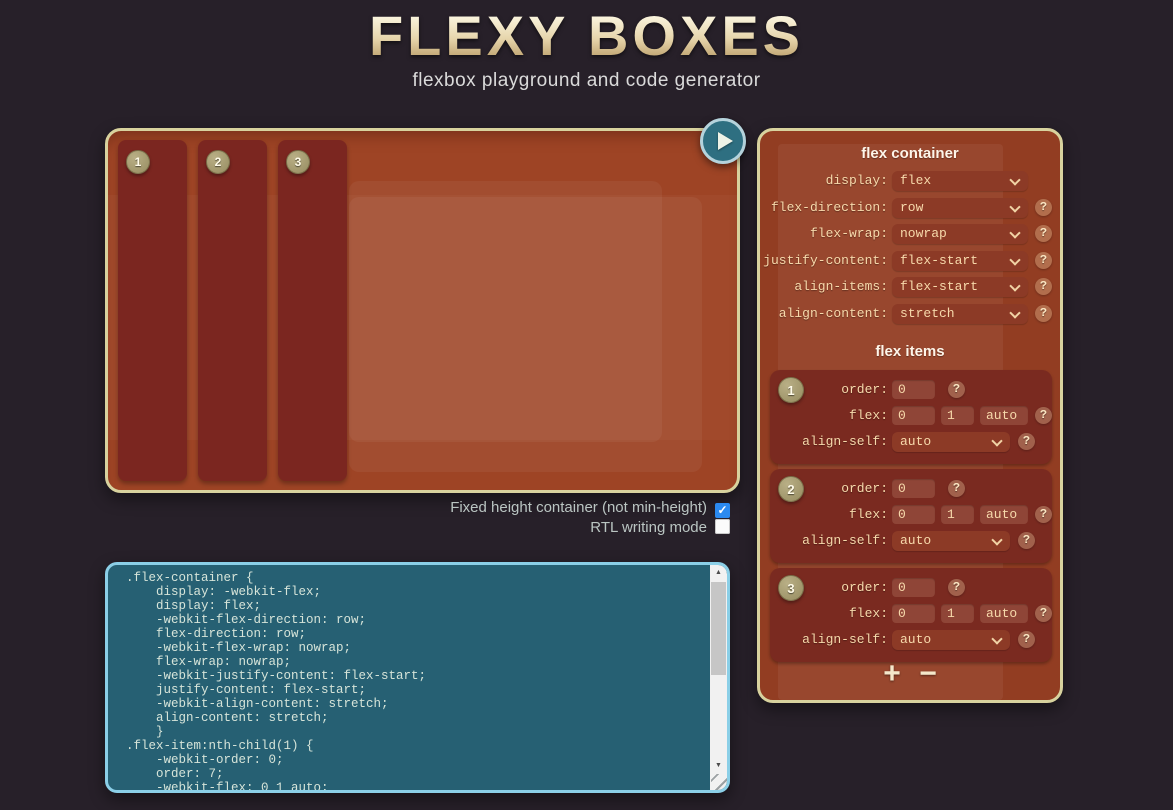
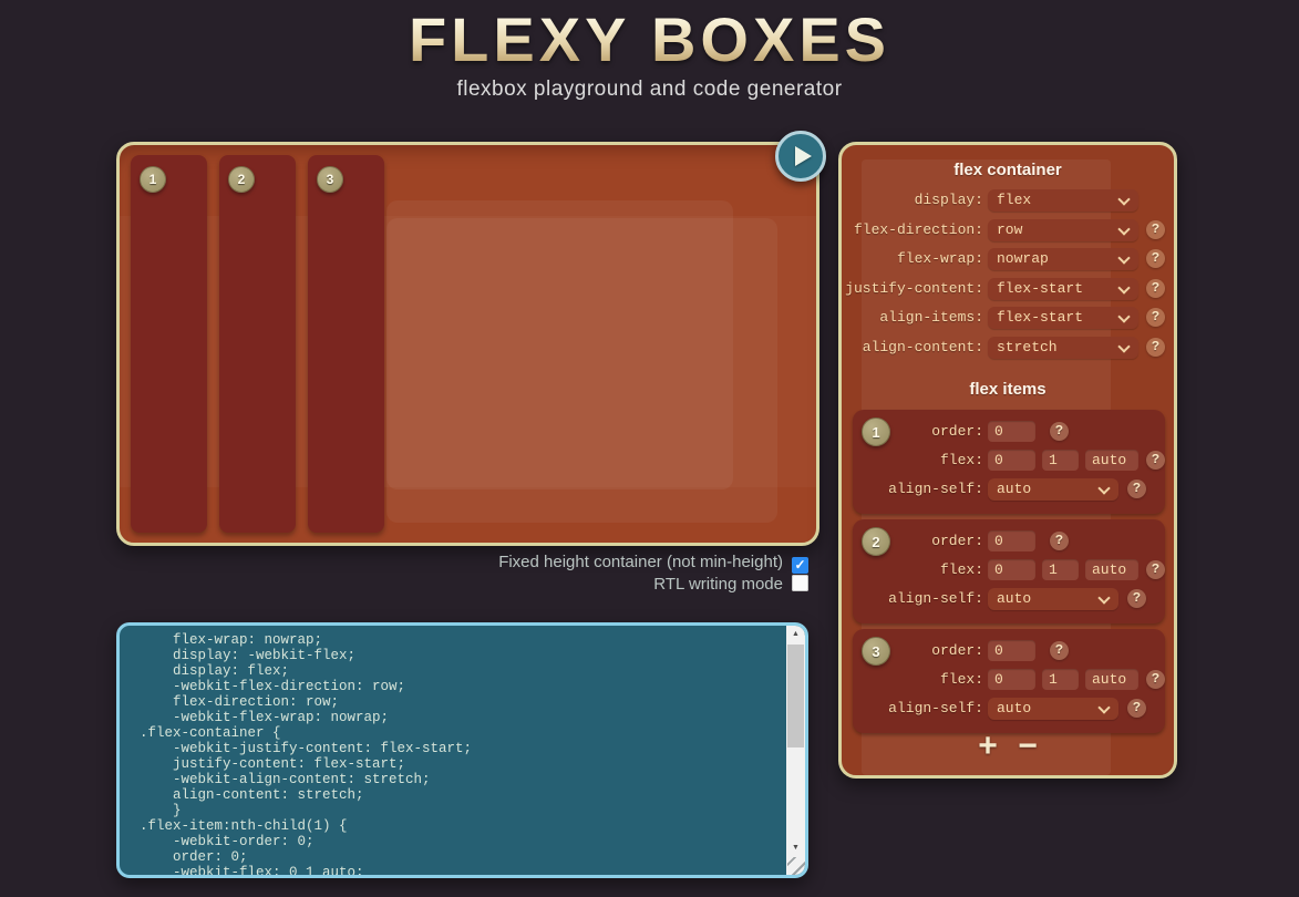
  FLEXY BOXES
  flexbox playground and code generator
  1
  2
  3
  Fixed height container (not min-height) ✓
  RTL writing mode
- .flex-container {
+ flex-wrap: nowrap;
  display: -webkit-flex;
  display: flex;
  -webkit-flex-direction: row;
  flex-direction: row;
  -webkit-flex-wrap: nowrap;
- flex-wrap: nowrap;
+ .flex-container {
  -webkit-justify-content: flex-start;
  justify-content: flex-start;
  -webkit-align-content: stretch;
  align-content: stretch;
  }
  .flex-item:nth-child(1) {
  -webkit-order: 0;
- order: 7;
+ order: 0;
  -webkit-flex: 0 1 auto;
  flex container
  display:
  flex
  flex-direction:
  row
  ?
  flex-wrap:
  nowrap
  ?
  justify-content:
  flex-start
  ?
  align-items:
  flex-start
  ?
  align-content:
  stretch
  ?
  flex items
  1
  order:
  0
  ?
  flex:
  0
  1
  auto
  ?
  align-self:
  auto
  ?
  2
  order:
  0
  ?
  flex:
  0
  1
  auto
  ?
  align-self:
  auto
  ?
  3
  order:
  0
  ?
  flex:
  0
  1
  auto
  ?
  align-self:
  auto
  ?
  + −
